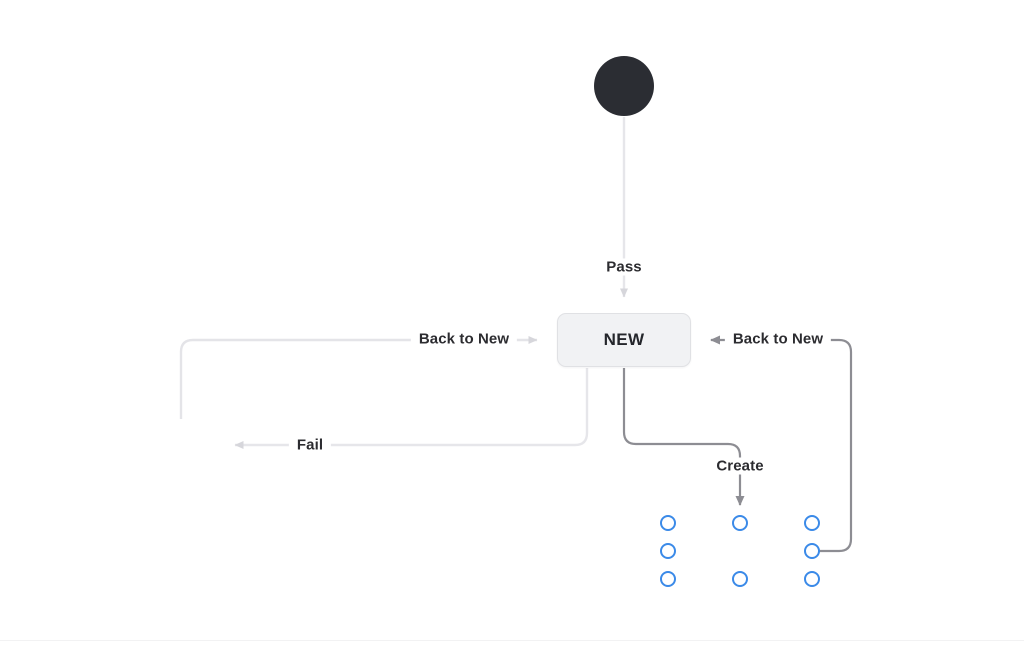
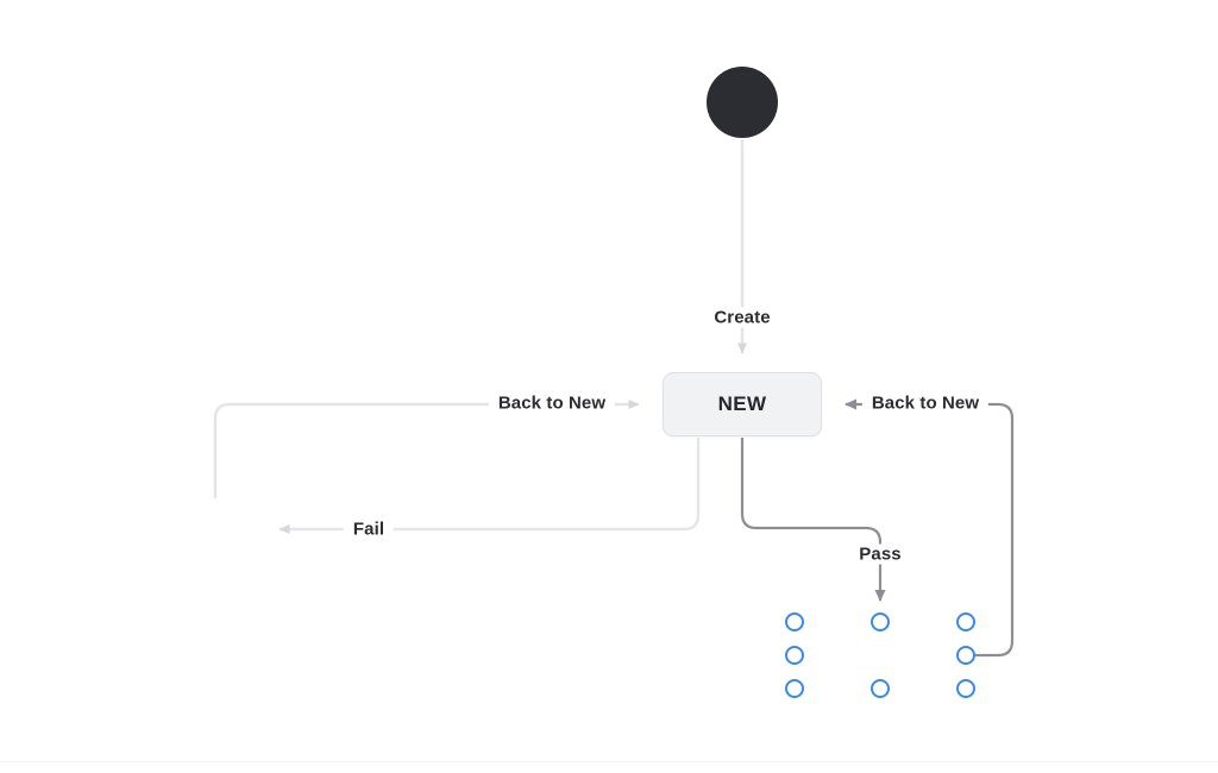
  NEW
- Pass
+ Create
  Fail
- Create
+ Pass
  Back to New
  Back to New
